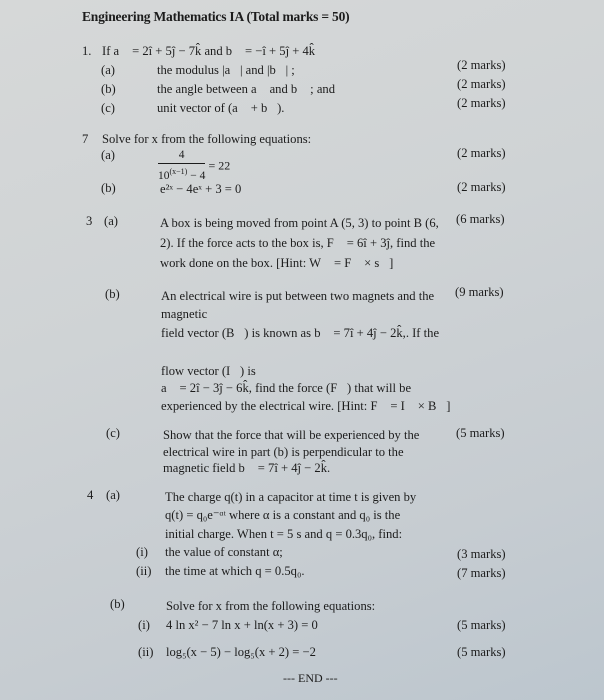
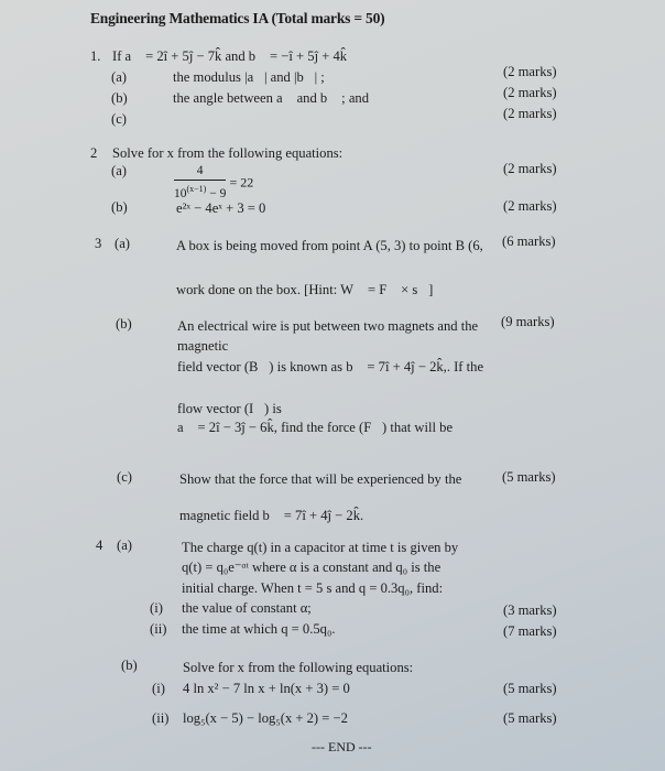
  Engineering Mathematics IA (Total marks = 50)
  1.
  If a⃗ = 2î + 5ĵ − 7k̂ and b⃗ = −î + 5ĵ + 4k̂
  (a)
  the modulus |a⃗| and |b⃗| ;
  (2 marks)
  (b)
  the angle between a⃗ and b⃗ ; and
  (2 marks)
  (c)
- unit vector of (a⃗ + b⃗).
  (2 marks)
- 7
+ 2
  Solve for x from the following equations:
  (a)
  4
- 10(x−1) − 4
+ 10(x−1) − 9
  = 22
  (2 marks)
  (b)
  e²ˣ − 4eˣ + 3 = 0
  (2 marks)
  3
  (a)
  A box is being moved from point A (5, 3) to point B (6,
- 2). If the force acts to the box is, F⃗ = 6î + 3ĵ, find the
  work done on the box. [Hint: W⃗ = F⃗ × s⃗]
  (6 marks)
  (b)
  An electrical wire is put between two magnets and the
  magnetic
  field vector (B⃗) is known as b⃗ = 7î + 4ĵ − 2k̂,. If the
  flow vector (I⃗) is
  a⃗ = 2î − 3ĵ − 6k̂, find the force (F⃗) that will be
- experienced by the electrical wire. [Hint: F⃗ = I⃗ × B⃗]
  (9 marks)
  (c)
  Show that the force that will be experienced by the
- electrical wire in part (b) is perpendicular to the
  magnetic field b⃗ = 7î + 4ĵ − 2k̂.
  (5 marks)
  4
  (a)
  The charge q(t) in a capacitor at time t is given by
  q(t) = q₀e⁻ᵅᵗ where α is a constant and q₀ is the
  initial charge. When t = 5 s and q = 0.3q₀, find:
  (i)
  the value of constant α;
  (3 marks)
  (ii)
  the time at which q = 0.5q₀.
  (7 marks)
  (b)
  Solve for x from the following equations:
  (i)
  4 ln x² − 7 ln x + ln(x + 3) = 0
  (5 marks)
  (ii)
  log₅(x − 5) − log₅(x + 2) = −2
  (5 marks)
  --- END ---
